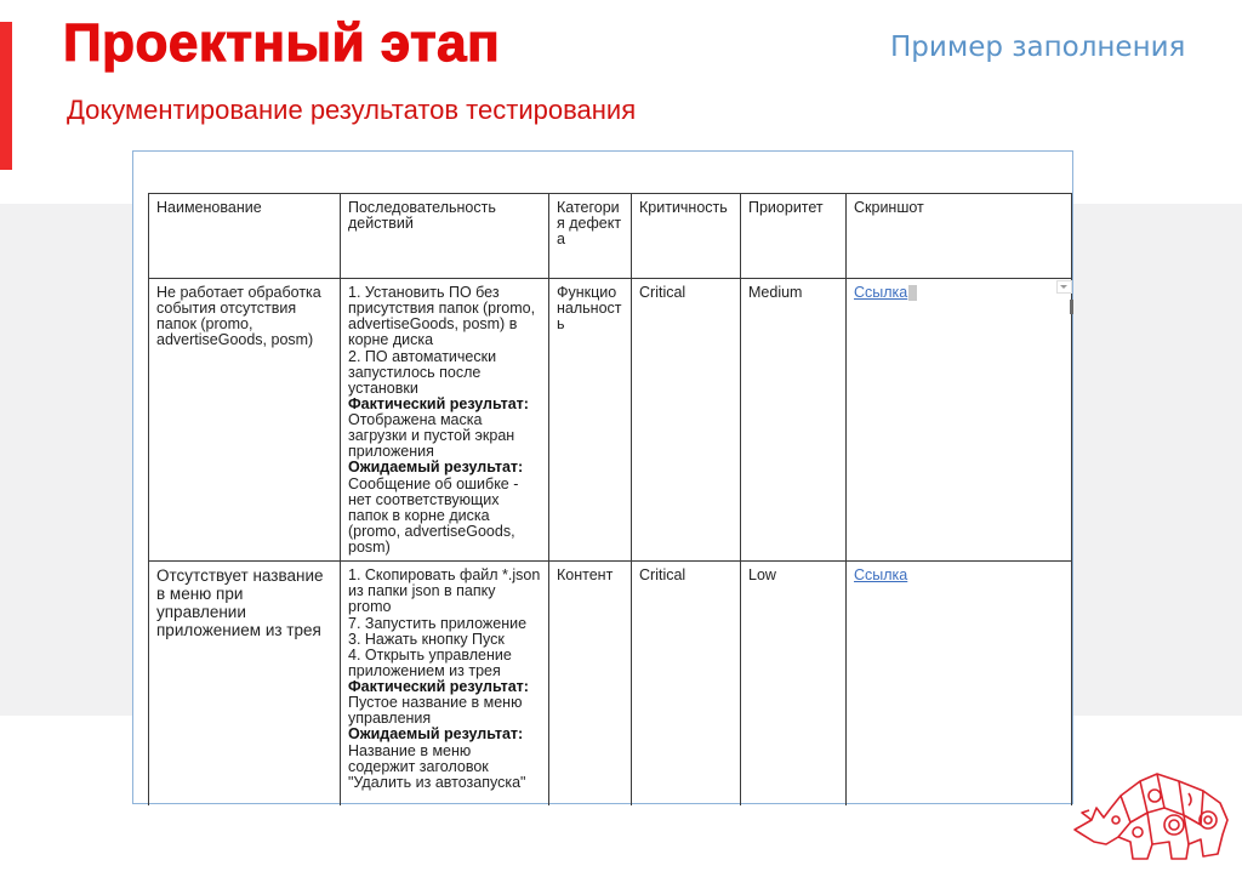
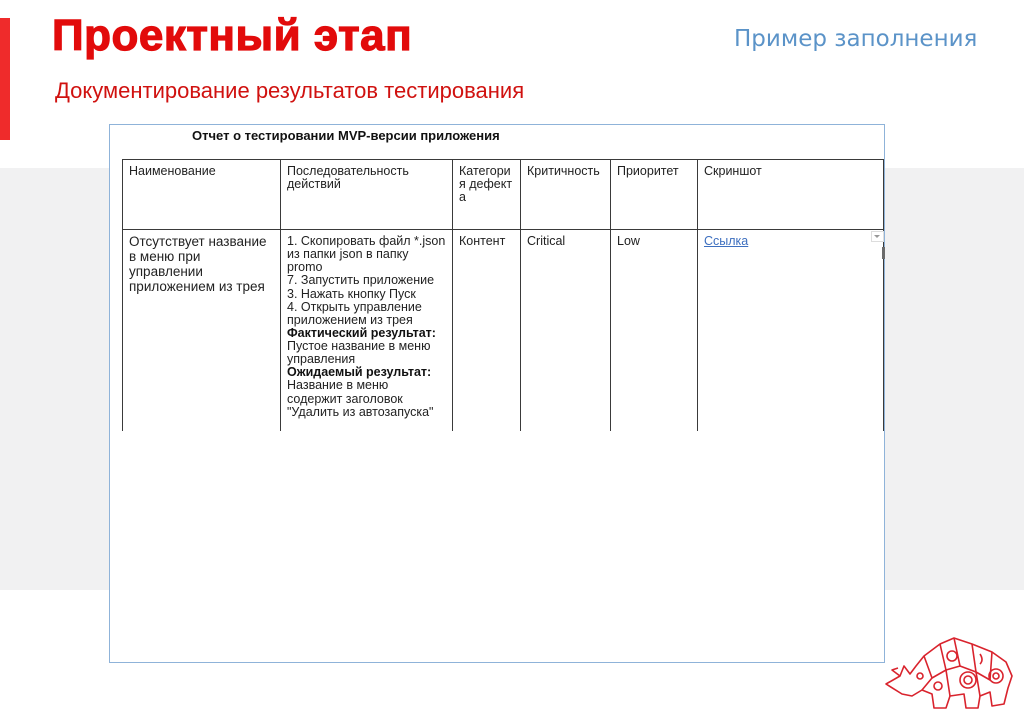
  Проектный этап
  Документирование результатов тестирования
  Пример заполнения
+ Отчет о тестировании MVP-версии приложения
  Наименование	Последовательность действий	Категория дефекта	Критичность	Приоритет	Скриншот
- Не работает обработка события отсутствия папок (promo, advertiseGoods, posm)	1. Установить ПО без присутствия папок (promo, advertiseGoods, posm) в корне диска 2. ПО автоматически запустилось после установки Фактический результат: Отображена маска загрузки и пустой экран приложения Ожидаемый результат: Сообщение об ошибке - нет соответствующих папок в корне диска (promo, advertiseGoods, posm)	Функциональность	Critical	Medium	Ссылка
  Отсутствует название в меню при управлении приложением из трея	1. Скопировать файл *.json из папки json в папку promo 7. Запустить приложение 3. Нажать кнопку Пуск 4. Открыть управление приложением из трея Фактический результат: Пустое название в меню управления Ожидаемый результат: Название в меню содержит заголовок "Удалить из автозапуска"	Контент	Critical	Low	Ссылка
